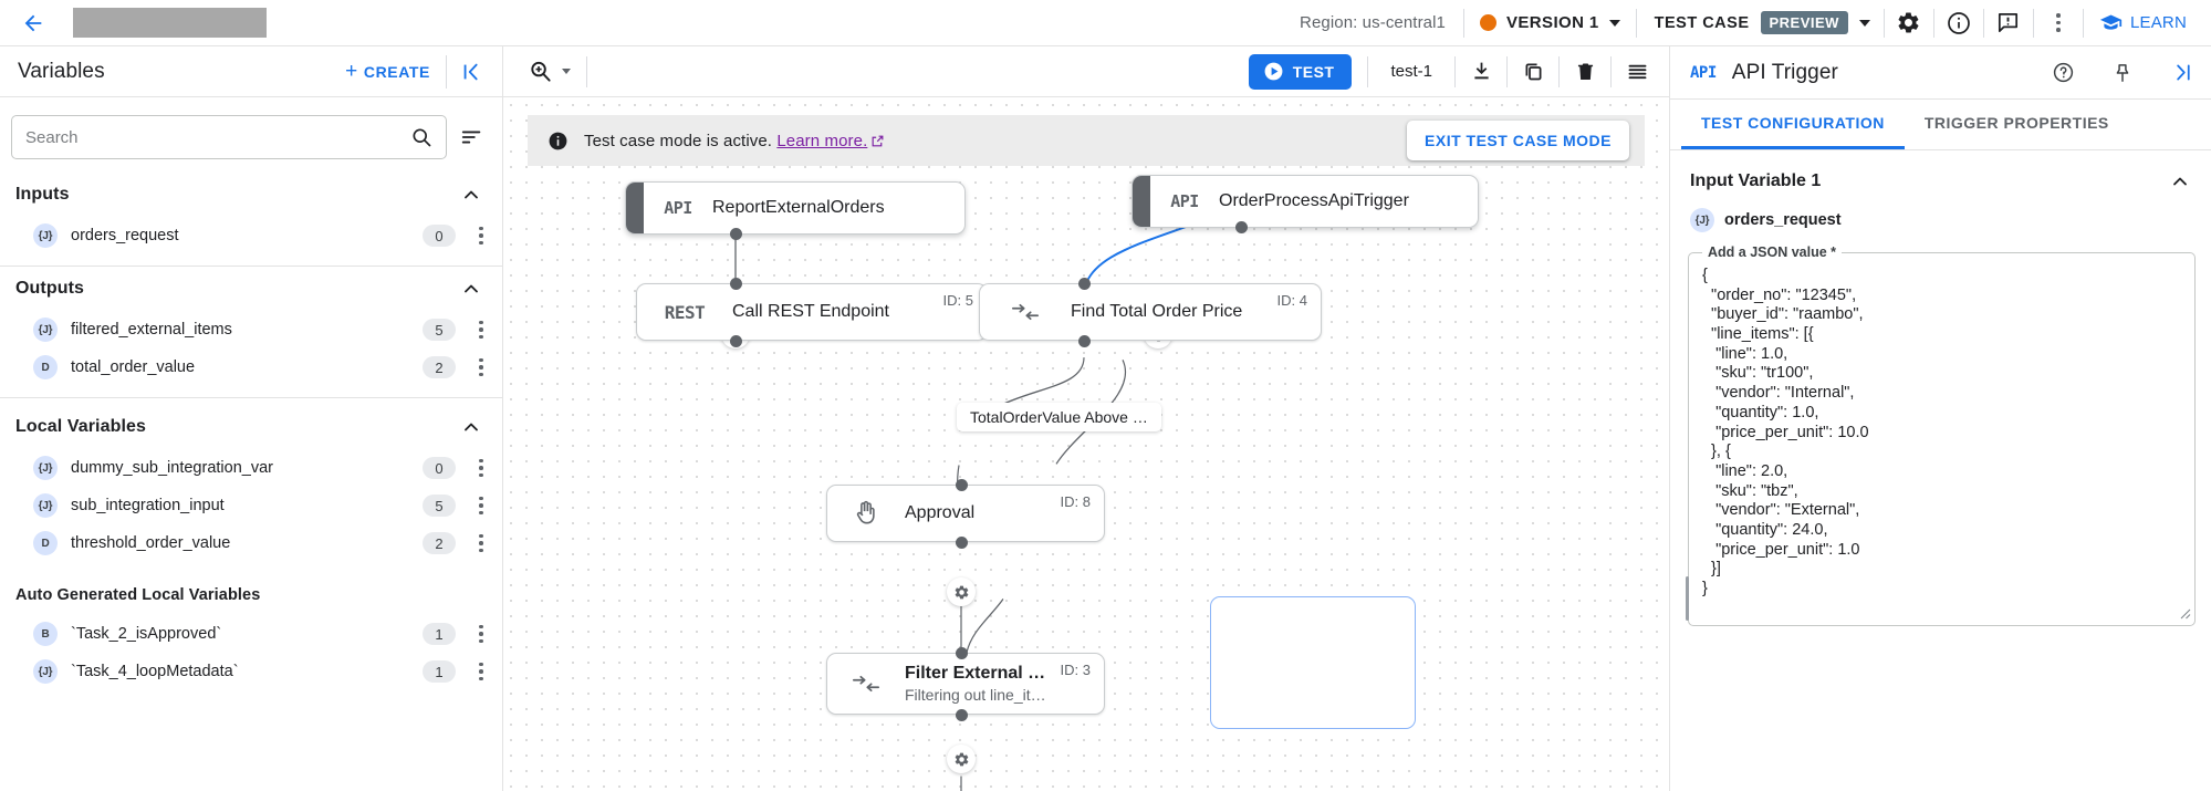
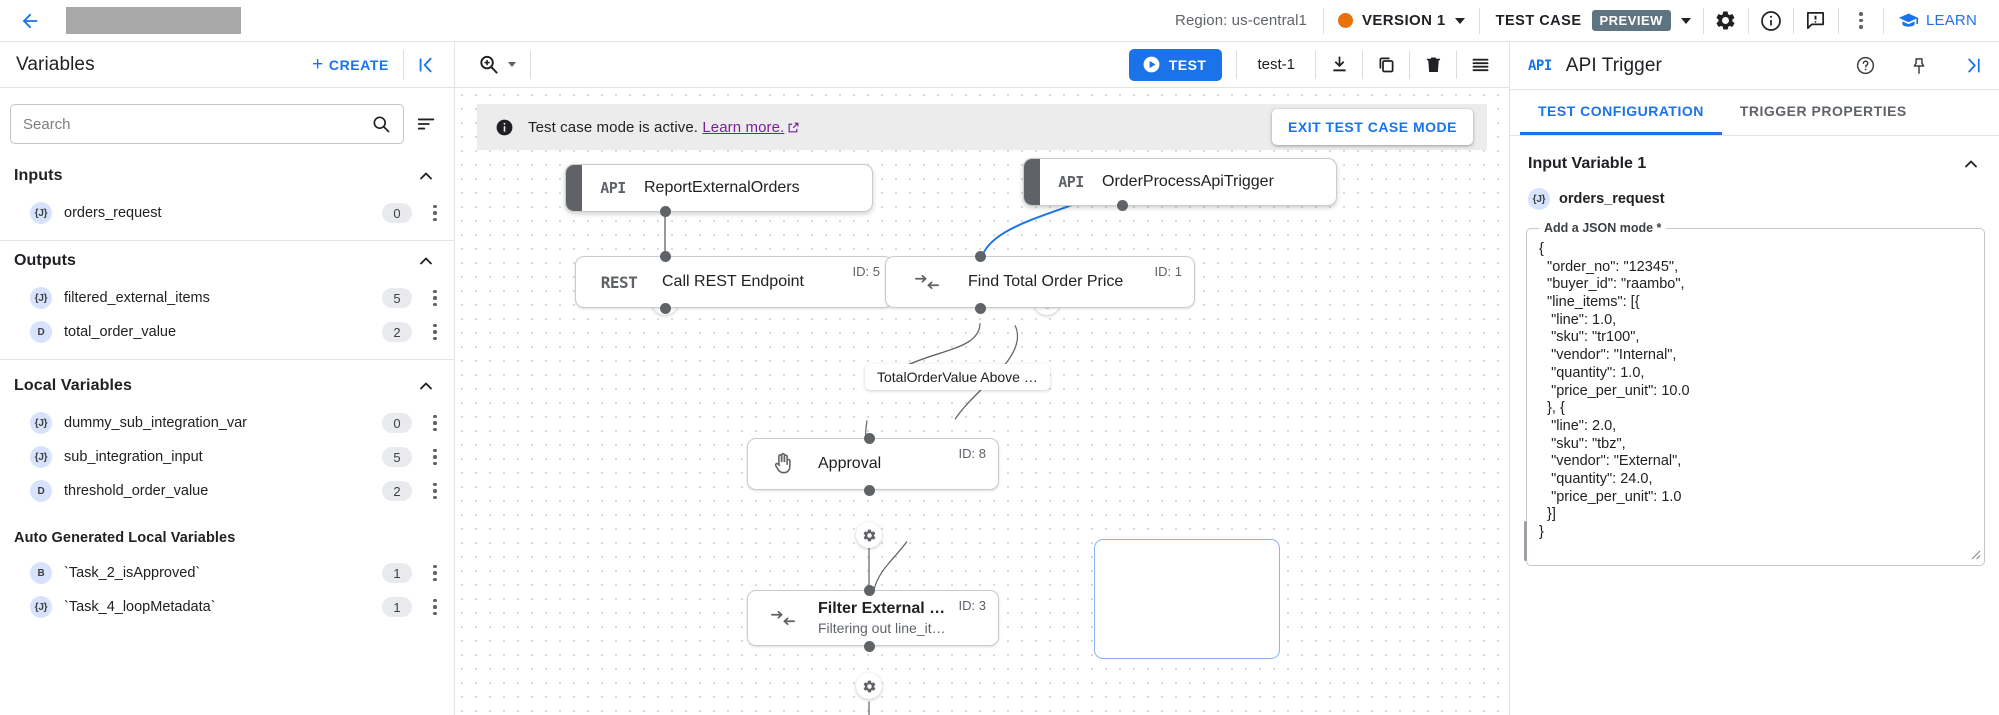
  Region: us-central1
  VERSION 1
  TEST CASE
  PREVIEW
  LEARN
  Variables
  +
  CREATE
  Search
  Inputs
  {J}
  orders_request
  0
  Outputs
  {J}
  filtered_external_items
  5
  D
  total_order_value
  2
  Local Variables
  {J}
  dummy_sub_integration_var
  0
  {J}
  sub_integration_input
  5
  D
  threshold_order_value
  2
  Auto Generated Local Variables
  B
  `Task_2_isApproved`
  1
  {J}
  `Task_4_loopMetadata`
  1
  TEST
  test-1
  Test case mode is active. Learn more.
  EXIT TEST CASE MODE
  API
  ReportExternalOrders
  API
  OrderProcessApiTrigger
  REST
  Call REST Endpoint
  ID: 5
  Find Total Order Price
- ID: 4
+ ID: 1
  TotalOrderValue Above …
  Approval
  ID: 8
  Filter External Ite
  Filtering out line_item
  ID: 3
  API
  API Trigger
  TEST CONFIGURATION
  TRIGGER PROPERTIES
  Input Variable 1
  {J}
  orders_request
- Add a JSON value *
+ Add a JSON mode *
  {
  "order_no": "12345",
  "buyer_id": "raambo",
  "line_items": [{
  "line": 1.0,
  "sku": "tr100",
  "vendor": "Internal",
  "quantity": 1.0,
  "price_per_unit": 10.0
  }, {
  "line": 2.0,
  "sku": "tbz",
  "vendor": "External",
  "quantity": 24.0,
  "price_per_unit": 1.0
  }]
  }
